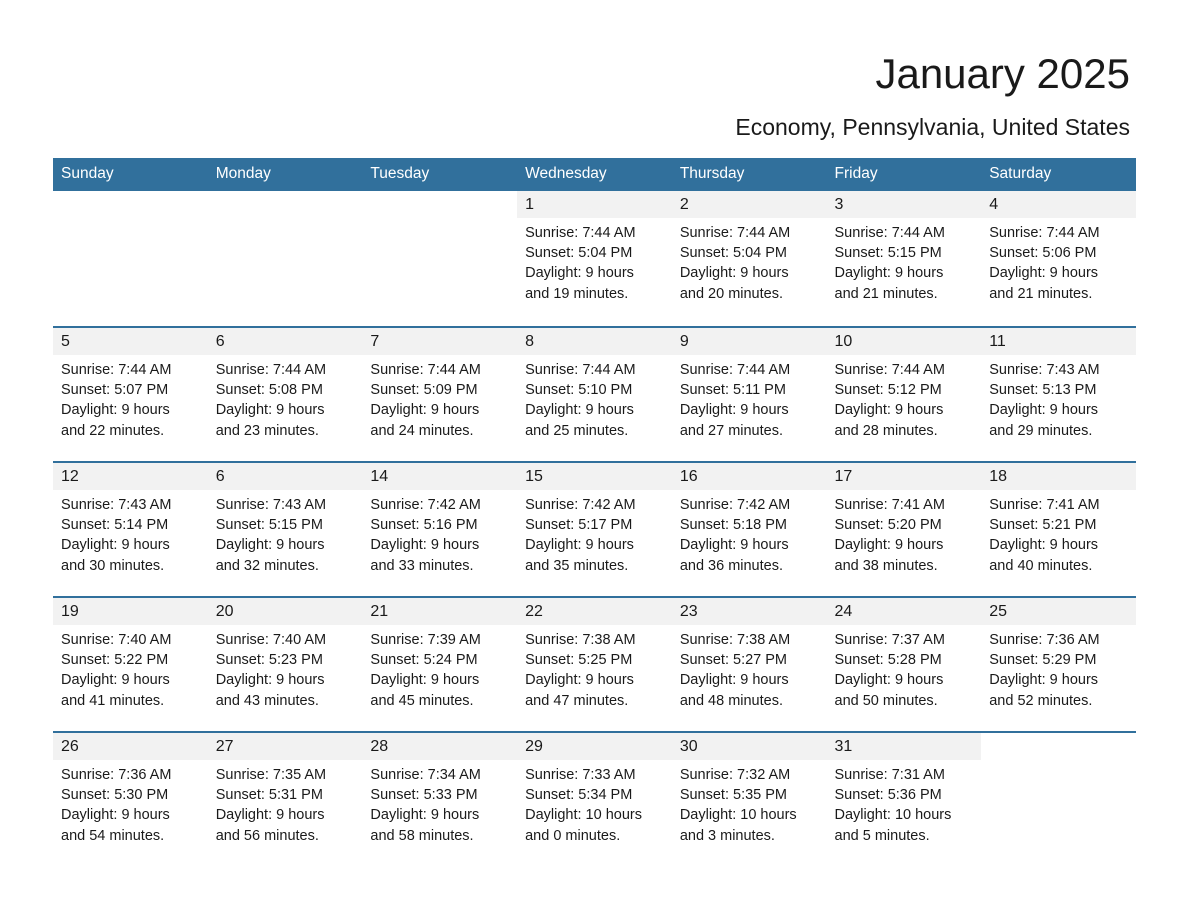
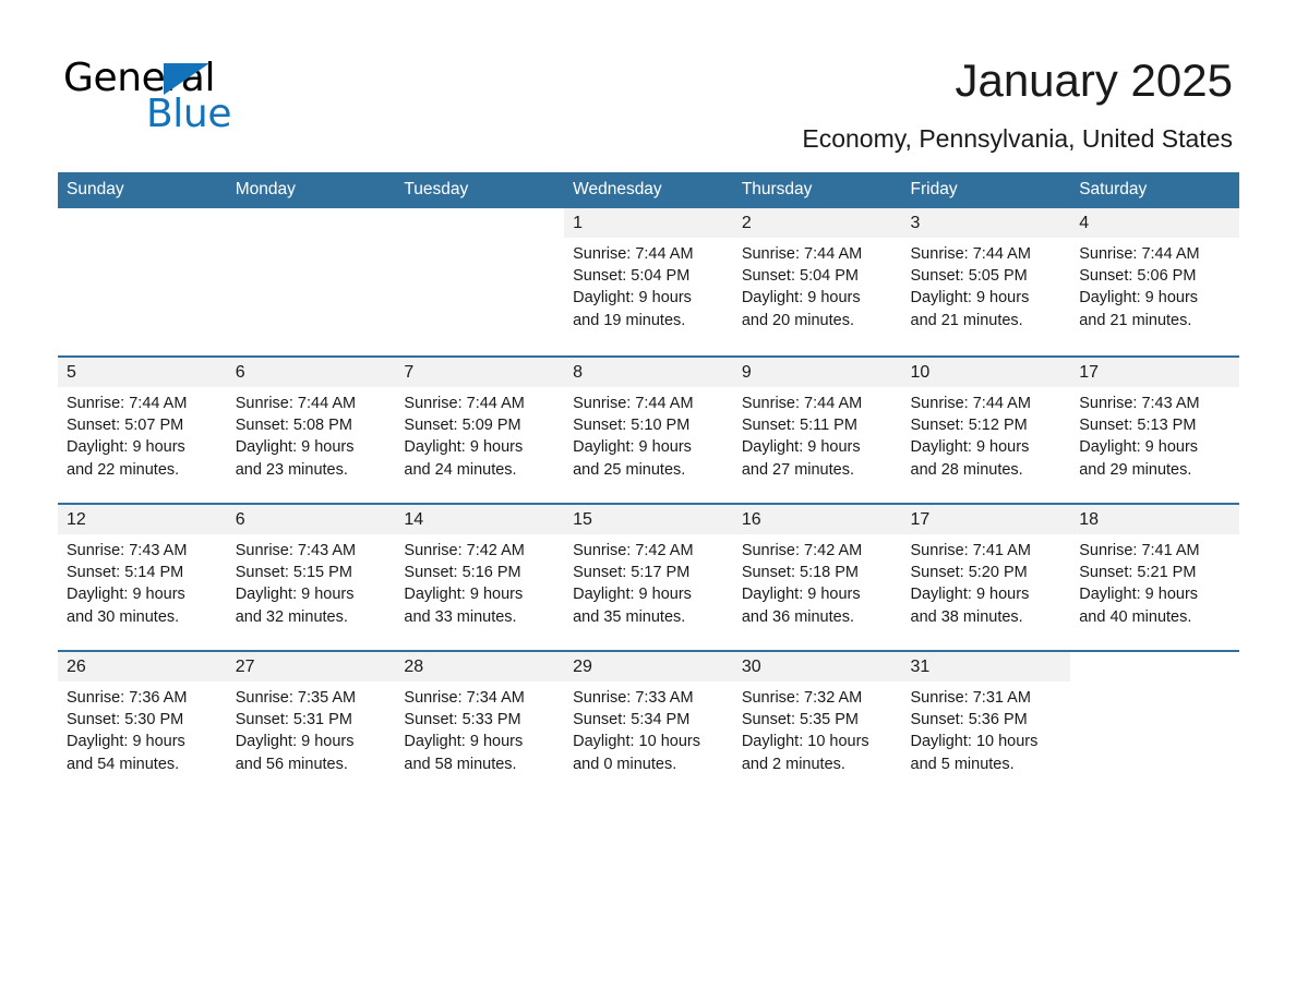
+ General
+ Blue
  January 2025
  Economy, Pennsylvania, United States
  Sunday	Monday	Tuesday	Wednesday	Thursday	Friday	Saturday
- 			1Sunrise: 7:44 AMSunset: 5:04 PMDaylight: 9 hoursand 19 minutes.	2Sunrise: 7:44 AMSunset: 5:04 PMDaylight: 9 hoursand 20 minutes.	3Sunrise: 7:44 AMSunset: 5:15 PMDaylight: 9 hoursand 21 minutes.	4Sunrise: 7:44 AMSunset: 5:06 PMDaylight: 9 hoursand 21 minutes.
+ 			1Sunrise: 7:44 AMSunset: 5:04 PMDaylight: 9 hoursand 19 minutes.	2Sunrise: 7:44 AMSunset: 5:04 PMDaylight: 9 hoursand 20 minutes.	3Sunrise: 7:44 AMSunset: 5:05 PMDaylight: 9 hoursand 21 minutes.	4Sunrise: 7:44 AMSunset: 5:06 PMDaylight: 9 hoursand 21 minutes.
- 5Sunrise: 7:44 AMSunset: 5:07 PMDaylight: 9 hoursand 22 minutes.	6Sunrise: 7:44 AMSunset: 5:08 PMDaylight: 9 hoursand 23 minutes.	7Sunrise: 7:44 AMSunset: 5:09 PMDaylight: 9 hoursand 24 minutes.	8Sunrise: 7:44 AMSunset: 5:10 PMDaylight: 9 hoursand 25 minutes.	9Sunrise: 7:44 AMSunset: 5:11 PMDaylight: 9 hoursand 27 minutes.	10Sunrise: 7:44 AMSunset: 5:12 PMDaylight: 9 hoursand 28 minutes.	11Sunrise: 7:43 AMSunset: 5:13 PMDaylight: 9 hoursand 29 minutes.
+ 5Sunrise: 7:44 AMSunset: 5:07 PMDaylight: 9 hoursand 22 minutes.	6Sunrise: 7:44 AMSunset: 5:08 PMDaylight: 9 hoursand 23 minutes.	7Sunrise: 7:44 AMSunset: 5:09 PMDaylight: 9 hoursand 24 minutes.	8Sunrise: 7:44 AMSunset: 5:10 PMDaylight: 9 hoursand 25 minutes.	9Sunrise: 7:44 AMSunset: 5:11 PMDaylight: 9 hoursand 27 minutes.	10Sunrise: 7:44 AMSunset: 5:12 PMDaylight: 9 hoursand 28 minutes.	17Sunrise: 7:43 AMSunset: 5:13 PMDaylight: 9 hoursand 29 minutes.
  12Sunrise: 7:43 AMSunset: 5:14 PMDaylight: 9 hoursand 30 minutes.	6Sunrise: 7:43 AMSunset: 5:15 PMDaylight: 9 hoursand 32 minutes.	14Sunrise: 7:42 AMSunset: 5:16 PMDaylight: 9 hoursand 33 minutes.	15Sunrise: 7:42 AMSunset: 5:17 PMDaylight: 9 hoursand 35 minutes.	16Sunrise: 7:42 AMSunset: 5:18 PMDaylight: 9 hoursand 36 minutes.	17Sunrise: 7:41 AMSunset: 5:20 PMDaylight: 9 hoursand 38 minutes.	18Sunrise: 7:41 AMSunset: 5:21 PMDaylight: 9 hoursand 40 minutes.
- 19Sunrise: 7:40 AMSunset: 5:22 PMDaylight: 9 hoursand 41 minutes.	20Sunrise: 7:40 AMSunset: 5:23 PMDaylight: 9 hoursand 43 minutes.	21Sunrise: 7:39 AMSunset: 5:24 PMDaylight: 9 hoursand 45 minutes.	22Sunrise: 7:38 AMSunset: 5:25 PMDaylight: 9 hoursand 47 minutes.	23Sunrise: 7:38 AMSunset: 5:27 PMDaylight: 9 hoursand 48 minutes.	24Sunrise: 7:37 AMSunset: 5:28 PMDaylight: 9 hoursand 50 minutes.	25Sunrise: 7:36 AMSunset: 5:29 PMDaylight: 9 hoursand 52 minutes.
- 26Sunrise: 7:36 AMSunset: 5:30 PMDaylight: 9 hoursand 54 minutes.	27Sunrise: 7:35 AMSunset: 5:31 PMDaylight: 9 hoursand 56 minutes.	28Sunrise: 7:34 AMSunset: 5:33 PMDaylight: 9 hoursand 58 minutes.	29Sunrise: 7:33 AMSunset: 5:34 PMDaylight: 10 hoursand 0 minutes.	30Sunrise: 7:32 AMSunset: 5:35 PMDaylight: 10 hoursand 3 minutes.	31Sunrise: 7:31 AMSunset: 5:36 PMDaylight: 10 hoursand 5 minutes.
+ 26Sunrise: 7:36 AMSunset: 5:30 PMDaylight: 9 hoursand 54 minutes.	27Sunrise: 7:35 AMSunset: 5:31 PMDaylight: 9 hoursand 56 minutes.	28Sunrise: 7:34 AMSunset: 5:33 PMDaylight: 9 hoursand 58 minutes.	29Sunrise: 7:33 AMSunset: 5:34 PMDaylight: 10 hoursand 0 minutes.	30Sunrise: 7:32 AMSunset: 5:35 PMDaylight: 10 hoursand 2 minutes.	31Sunrise: 7:31 AMSunset: 5:36 PMDaylight: 10 hoursand 5 minutes.
